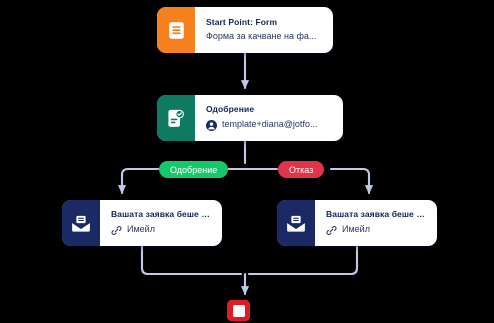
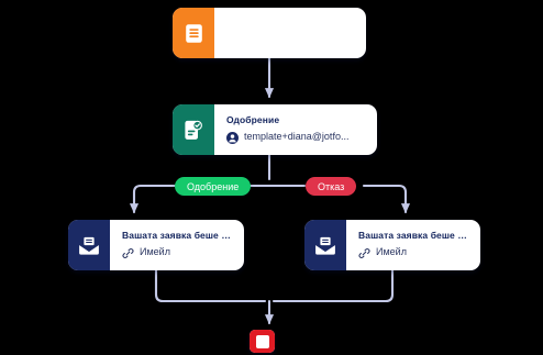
- Start Point: Form
- Форма за качване на фа...
  Одобрение
  template+diana@jotfo...
  Одобрение
  Отказ
  Вашата заявка беше од
  Имейл
  Вашата заявка беше от
  Имейл
